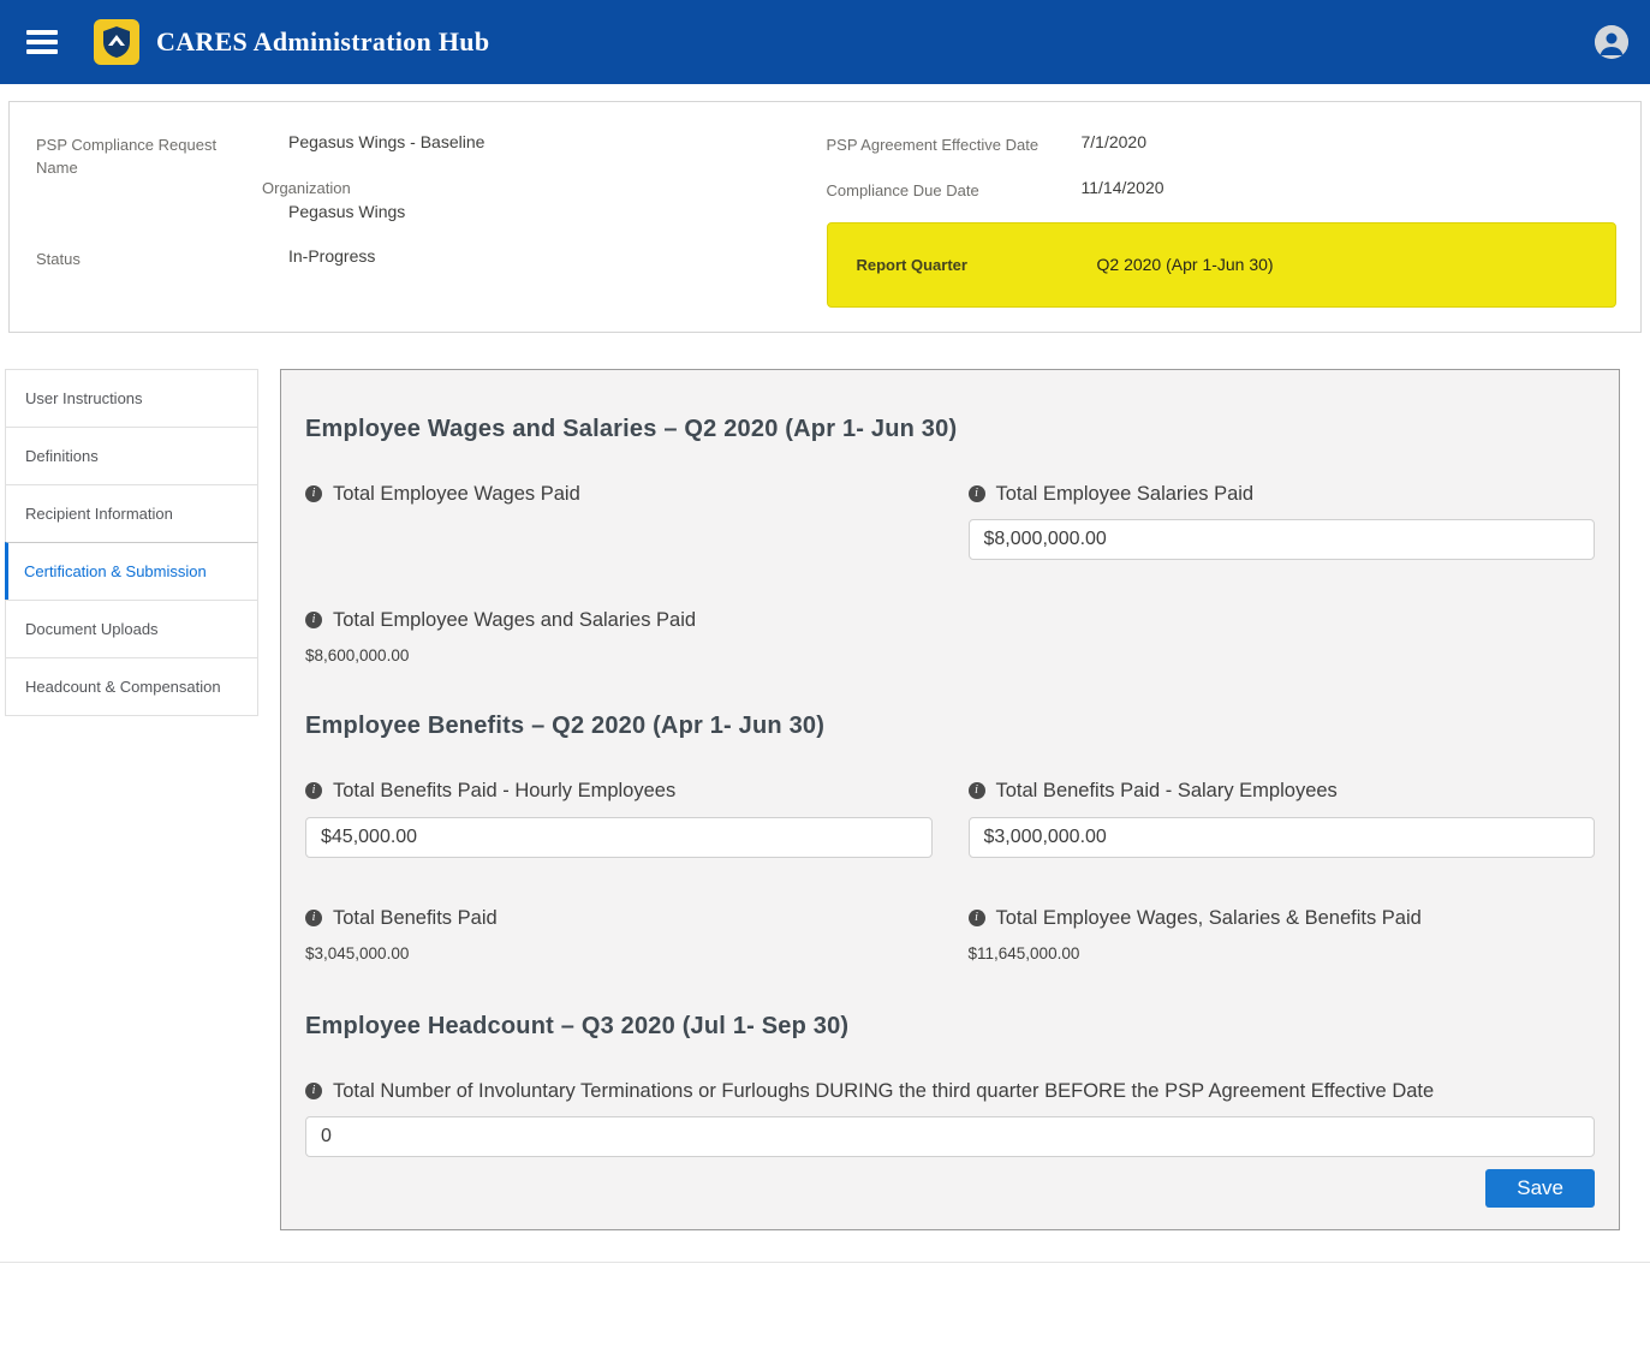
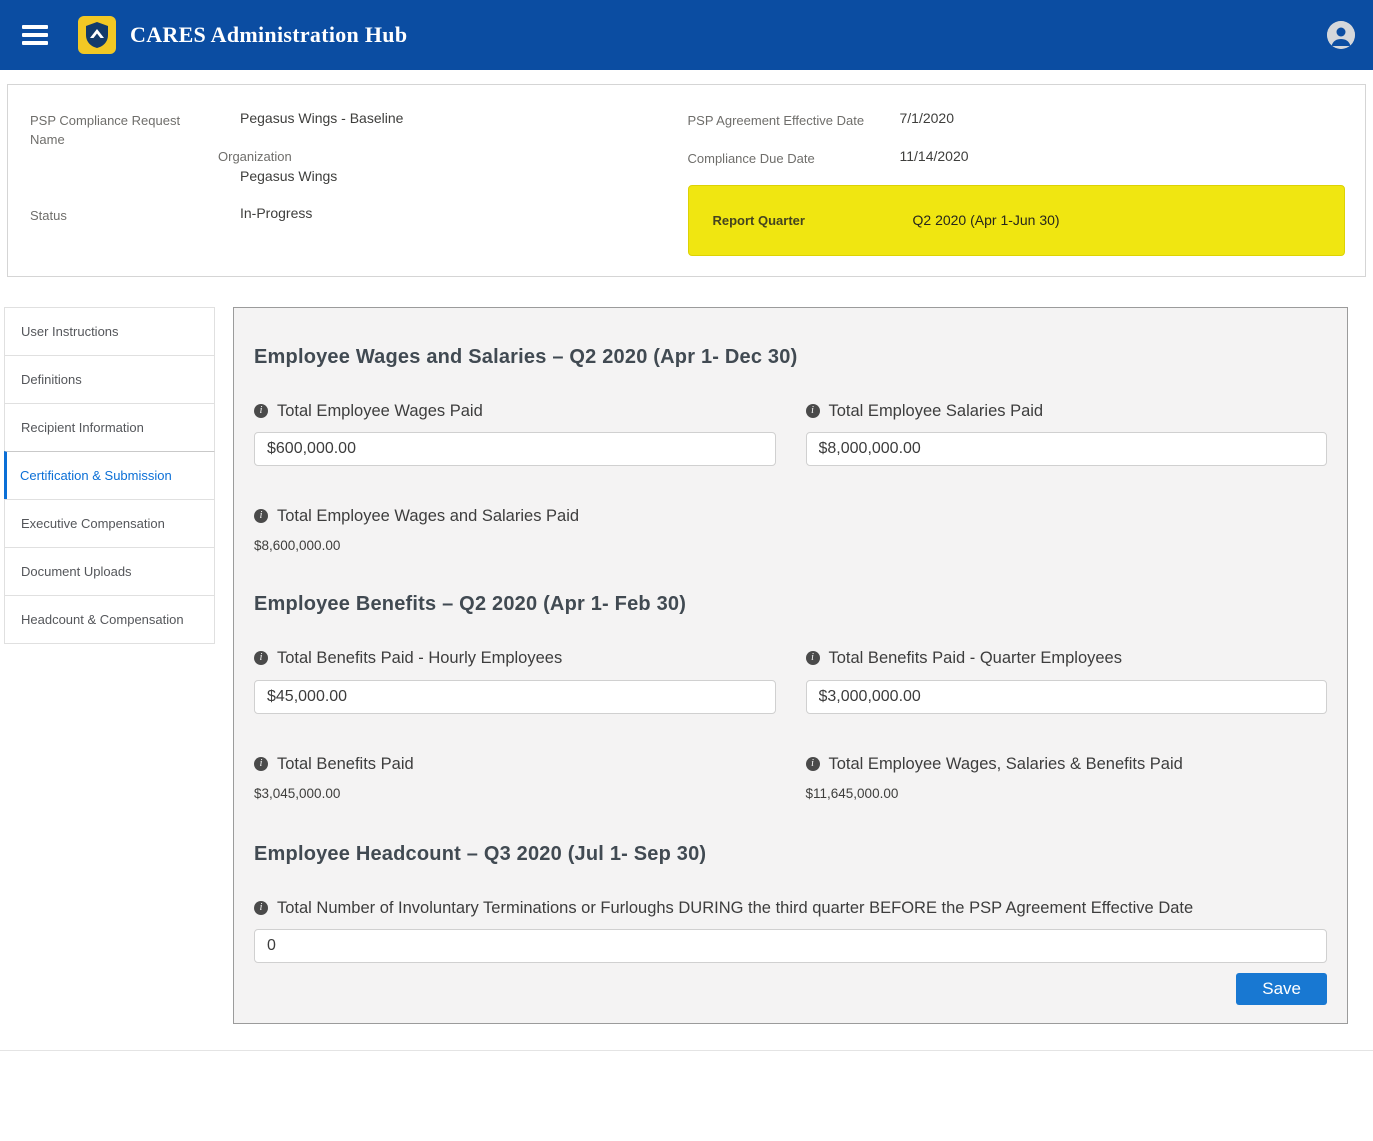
  CARES Administration Hub
  PSP Compliance Request Name
  Pegasus Wings - Baseline
  Organization
  Pegasus Wings
  Status
  In-Progress
  PSP Agreement Effective Date
  7/1/2020
  Compliance Due Date
  11/14/2020
  Report Quarter
  Q2 2020 (Apr 1-Jun 30)
  User Instructions
  Definitions
  Recipient Information
  Certification & Submission
+ Executive Compensation
  Document Uploads
  Headcount & Compensation
- Employee Wages and Salaries – Q2 2020 (Apr 1- Jun 30)
+ Employee Wages and Salaries – Q2 2020 (Apr 1- Dec 30)
  Total Employee Wages Paid
+ $600,000.00
  Total Employee Salaries Paid
  $8,000,000.00
  Total Employee Wages and Salaries Paid
  $8,600,000.00
- Employee Benefits – Q2 2020 (Apr 1- Jun 30)
+ Employee Benefits – Q2 2020 (Apr 1- Feb 30)
  Total Benefits Paid - Hourly Employees
  $45,000.00
- Total Benefits Paid - Salary Employees
+ Total Benefits Paid - Quarter Employees
  $3,000,000.00
  Total Benefits Paid
  $3,045,000.00
  Total Employee Wages, Salaries & Benefits Paid
  $11,645,000.00
  Employee Headcount – Q3 2020 (Jul 1- Sep 30)
  Total Number of Involuntary Terminations or Furloughs DURING the third quarter BEFORE the PSP Agreement Effective Date
  0
  Save
